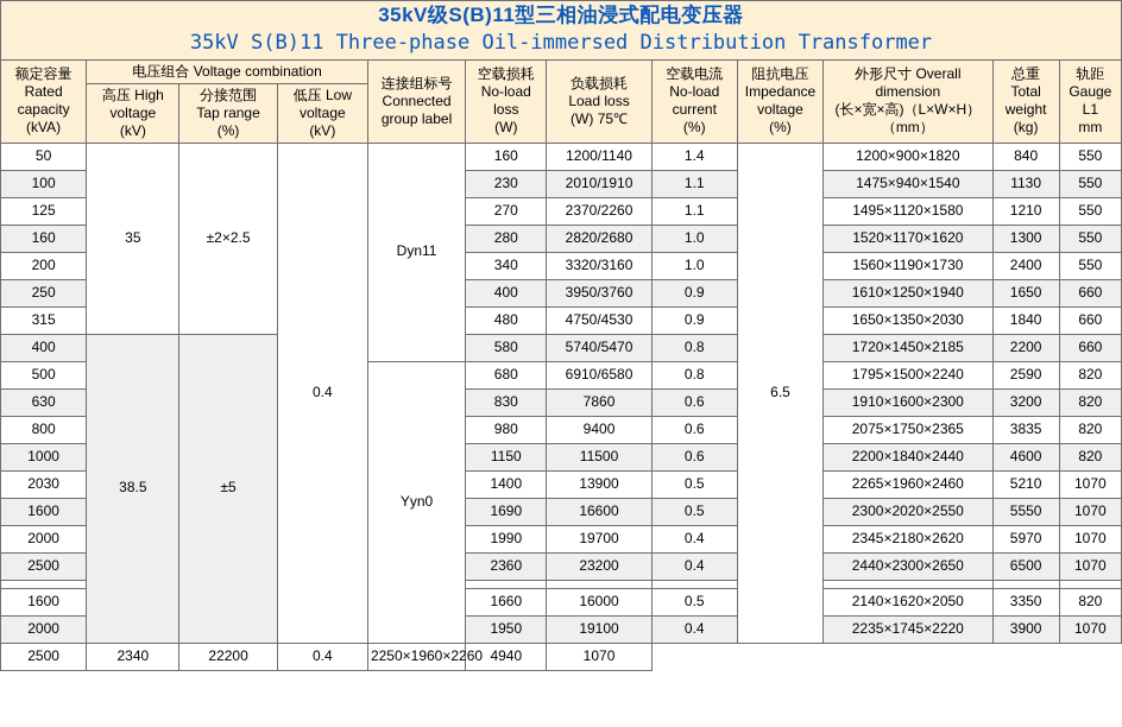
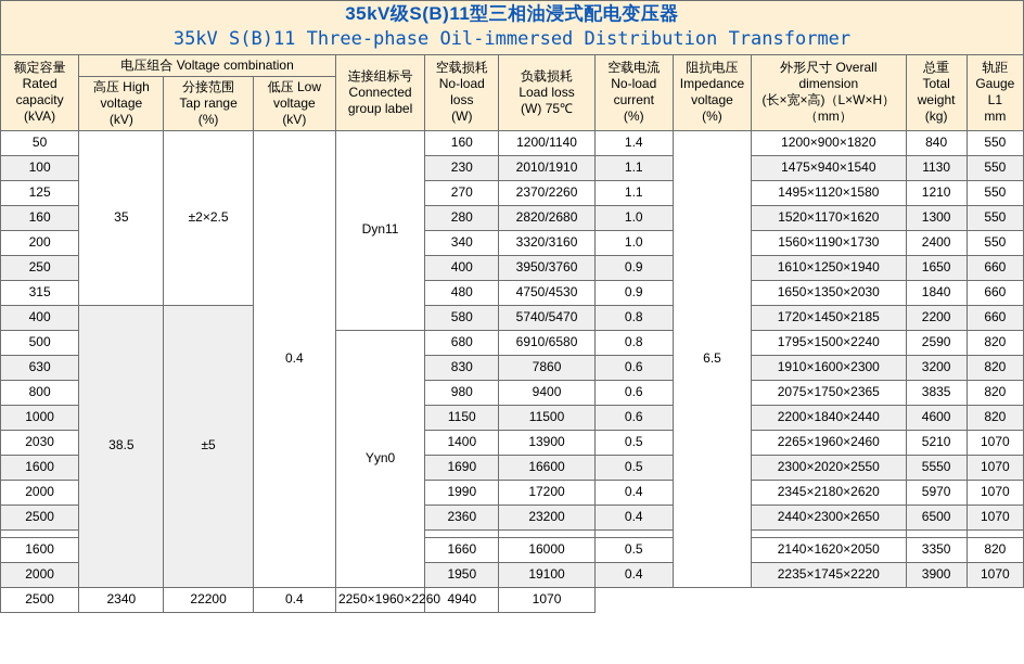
  35kV级S(B)11型三相油浸式配电变压器 35kV S(B)11 Three-phase Oil-immersed Distribution Transformer
  额定容量 Rated capacity (kVA)	电压组合 Voltage combination	连接组标号 Connected group label	空载损耗 No-load loss (W)	负载损耗 Load loss (W) 75℃	空载电流 No-load current (%)	阻抗电压 Impedance voltage (%)	外形尺寸 Overall dimension (长×宽×高)（L×W×H）（mm）	总重 Total weight (kg)	轨距 Gauge L1 mm
  高压 High voltage (kV)	分接范围 Tap range (%)	低压 Low voltage (kV)
  50	35	±2×2.5	0.4	Dyn11	160	1200/1140	1.4	6.5	1200×900×1820	840	550
  100	230	2010/1910	1.1	1475×940×1540	1130	550
  125	270	2370/2260	1.1	1495×1120×1580	1210	550
  160	280	2820/2680	1.0	1520×1170×1620	1300	550
  200	340	3320/3160	1.0	1560×1190×1730	2400	550
  250	400	3950/3760	0.9	1610×1250×1940	1650	660
  315	480	4750/4530	0.9	1650×1350×2030	1840	660
  400	38.5	±5	580	5740/5470	0.8	1720×1450×2185	2200	660
  500	Yyn0	680	6910/6580	0.8	1795×1500×2240	2590	820
  630	830	7860	0.6	1910×1600×2300	3200	820
  800	980	9400	0.6	2075×1750×2365	3835	820
  1000	1150	11500	0.6	2200×1840×2440	4600	820
  2030	1400	13900	0.5	2265×1960×2460	5210	1070
  1600	1690	16600	0.5	2300×2020×2550	5550	1070
- 2000	1990	19700	0.4	2345×2180×2620	5970	1070
+ 2000	1990	17200	0.4	2345×2180×2620	5970	1070
  2500	2360	23200	0.4	2440×2300×2650	6500	1070
  1600	1660	16000	0.5	2140×1620×2050	3350	820
  2000	1950	19100	0.4	2235×1745×2220	3900	1070
  2500	2340	22200	0.4	2250×1960×2260	4940	1070
